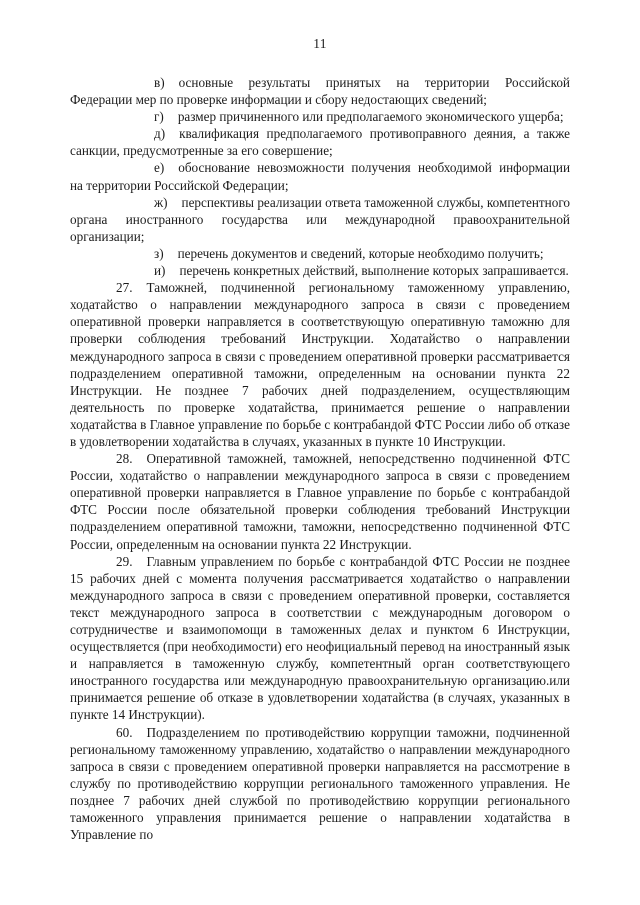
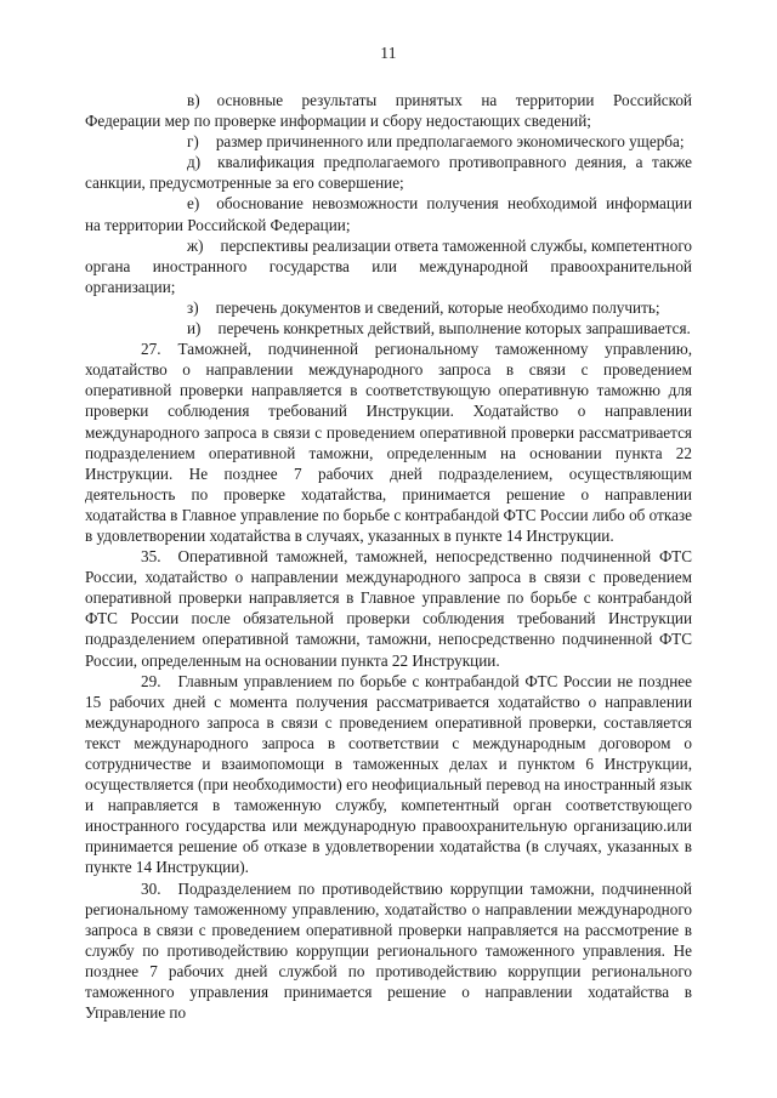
  11
  в) основные результаты принятых на территории Российской Федерации мер по проверке информации и сбору недостающих сведений;
  г) размер причиненного или предполагаемого экономического ущерба;
  д) квалификация предполагаемого противоправного деяния, а также санкции, предусмотренные за его совершение;
  е) обоснование невозможности получения необходимой информации на территории Российской Федерации;
  ж) перспективы реализации ответа таможенной службы, компетентного органа иностранного государства или международной правоохранительной организации;
  з) перечень документов и сведений, которые необходимо получить;
  и) перечень конкретных действий, выполнение которых запрашивается.
- 27. Таможней, подчиненной региональному таможенному управлению, ходатайство о направлении международного запроса в связи с проведением оперативной проверки направляется в соответствующую оперативную таможню для проверки соблюдения требований Инструкции. Ходатайство о направлении международного запроса в связи с проведением оперативной проверки рассматривается подразделением оперативной таможни, определенным на основании пункта 22 Инструкции. Не позднее 7 рабочих дней подразделением, осуществляющим деятельность по проверке ходатайства, принимается решение о направлении ходатайства в Главное управление по борьбе с контрабандой ФТС России либо об отказе в удовлетворении ходатайства в случаях, указанных в пункте 10 Инструкции.
+ 27. Таможней, подчиненной региональному таможенному управлению, ходатайство о направлении международного запроса в связи с проведением оперативной проверки направляется в соответствующую оперативную таможню для проверки соблюдения требований Инструкции. Ходатайство о направлении международного запроса в связи с проведением оперативной проверки рассматривается подразделением оперативной таможни, определенным на основании пункта 22 Инструкции. Не позднее 7 рабочих дней подразделением, осуществляющим деятельность по проверке ходатайства, принимается решение о направлении ходатайства в Главное управление по борьбе с контрабандой ФТС России либо об отказе в удовлетворении ходатайства в случаях, указанных в пункте 14 Инструкции.
- 28. Оперативной таможней, таможней, непосредственно подчиненной ФТС России, ходатайство о направлении международного запроса в связи с проведением оперативной проверки направляется в Главное управление по борьбе с контрабандой ФТС России после обязательной проверки соблюдения требований Инструкции подразделением оперативной таможни, таможни, непосредственно подчиненной ФТС России, определенным на основании пункта 22 Инструкции.
+ 35. Оперативной таможней, таможней, непосредственно подчиненной ФТС России, ходатайство о направлении международного запроса в связи с проведением оперативной проверки направляется в Главное управление по борьбе с контрабандой ФТС России после обязательной проверки соблюдения требований Инструкции подразделением оперативной таможни, таможни, непосредственно подчиненной ФТС России, определенным на основании пункта 22 Инструкции.
  29. Главным управлением по борьбе с контрабандой ФТС России не позднее 15 рабочих дней с момента получения рассматривается ходатайство о направлении международного запроса в связи с проведением оперативной проверки, составляется текст международного запроса в соответствии с международным договором о сотрудничестве и взаимопомощи в таможенных делах и пунктом 6 Инструкции, осуществляется (при необходимости) его неофициальный перевод на иностранный язык и направляется в таможенную службу, компетентный орган соответствующего иностранного государства или международную правоохранительную организацию.или принимается решение об отказе в удовлетворении ходатайства (в случаях, указанных в пункте 14 Инструкции).
- 60. Подразделением по противодействию коррупции таможни, подчиненной региональному таможенному управлению, ходатайство о направлении международного запроса в связи с проведением оперативной проверки направляется на рассмотрение в службу по противодействию коррупции регионального таможенного управления. Не позднее 7 рабочих дней службой по противодействию коррупции регионального таможенного управления принимается решение о направлении ходатайства в Управление по
+ 30. Подразделением по противодействию коррупции таможни, подчиненной региональному таможенному управлению, ходатайство о направлении международного запроса в связи с проведением оперативной проверки направляется на рассмотрение в службу по противодействию коррупции регионального таможенного управления. Не позднее 7 рабочих дней службой по противодействию коррупции регионального таможенного управления принимается решение о направлении ходатайства в Управление по
